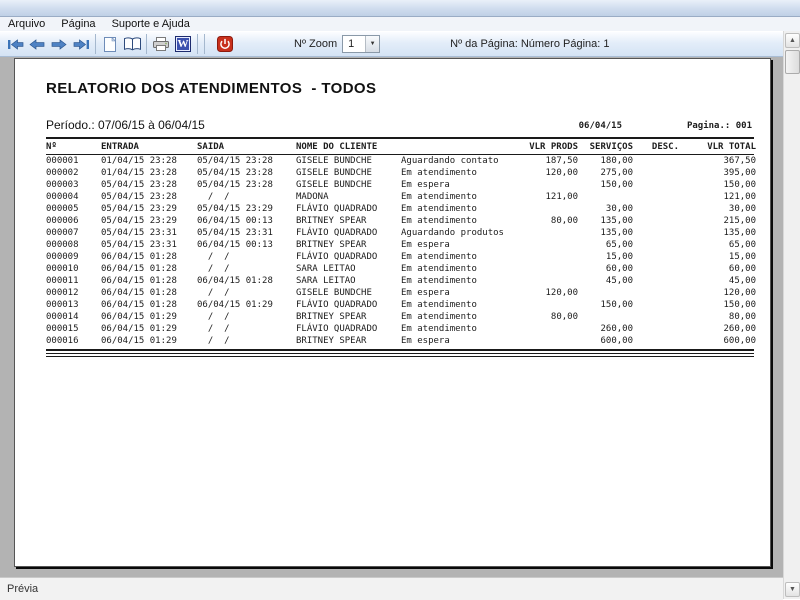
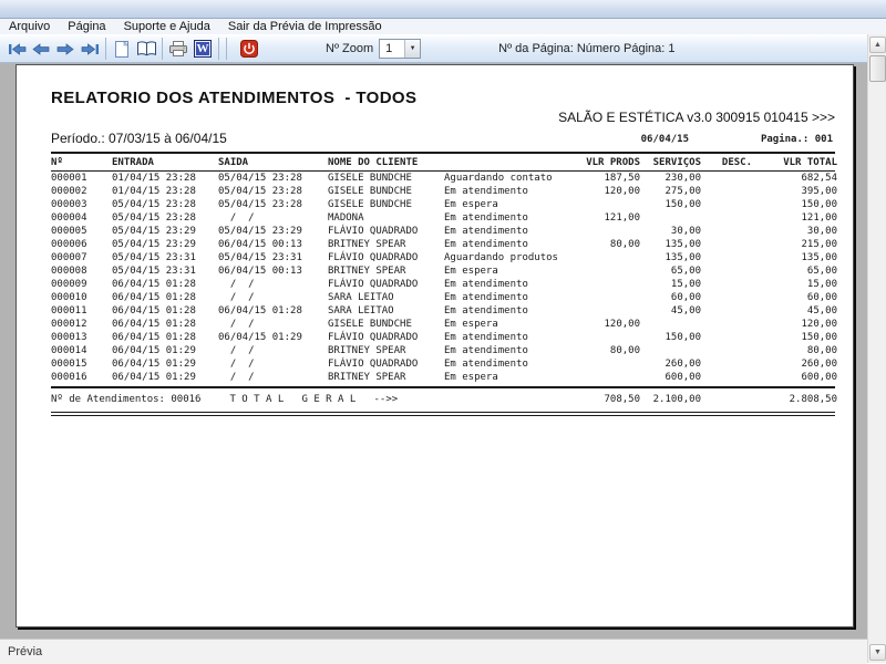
  Arquivo
  Página
  Suporte e Ajuda
+ Sair da Prévia de Impressão
  W
  Nº Zoom
  1
  Nº da Página: Número Página: 1
  RELATORIO DOS ATENDIMENTOS - TODOS
+ SALÃO E ESTÉTICA v3.0 300915 010415 >>>
- Período.: 07/06/15 à 06/04/15
+ Período.: 07/03/15 à 06/04/15
  06/04/15
  Pagina.: 001
  Nº
  ENTRADA
  SAIDA
  NOME DO CLIENTE
  VLR PRODS
  SERVIÇOS
  DESC.
  VLR TOTAL
  000001
  01/04/15 23:28
  05/04/15 23:28
  GISELE BUNDCHE
  Aguardando contato
  187,50
- 180,00
+ 230,00
- 367,50
+ 682,54
  000002
  01/04/15 23:28
  05/04/15 23:28
  GISELE BUNDCHE
  Em atendimento
  120,00
  275,00
  395,00
  000003
  05/04/15 23:28
  05/04/15 23:28
  GISELE BUNDCHE
  Em espera
  150,00
  150,00
  000004
  05/04/15 23:28
  / /
  MADONA
  Em atendimento
  121,00
  121,00
  000005
  05/04/15 23:29
  05/04/15 23:29
  FLÁVIO QUADRADO
  Em atendimento
  30,00
  30,00
  000006
  05/04/15 23:29
  06/04/15 00:13
  BRITNEY SPEAR
  Em atendimento
  80,00
  135,00
  215,00
  000007
  05/04/15 23:31
  05/04/15 23:31
  FLÁVIO QUADRADO
  Aguardando produtos
  135,00
  135,00
  000008
  05/04/15 23:31
  06/04/15 00:13
  BRITNEY SPEAR
  Em espera
  65,00
  65,00
  000009
  06/04/15 01:28
  / /
  FLÁVIO QUADRADO
  Em atendimento
  15,00
  15,00
  000010
  06/04/15 01:28
  / /
  SARA LEITAO
  Em atendimento
  60,00
  60,00
  000011
  06/04/15 01:28
  06/04/15 01:28
  SARA LEITAO
  Em atendimento
  45,00
  45,00
  000012
  06/04/15 01:28
  / /
  GISELE BUNDCHE
  Em espera
  120,00
  120,00
  000013
  06/04/15 01:28
  06/04/15 01:29
  FLÁVIO QUADRADO
  Em atendimento
  150,00
  150,00
  000014
  06/04/15 01:29
  / /
  BRITNEY SPEAR
  Em atendimento
  80,00
  80,00
  000015
  06/04/15 01:29
  / /
  FLÁVIO QUADRADO
  Em atendimento
  260,00
  260,00
  000016
  06/04/15 01:29
  / /
  BRITNEY SPEAR
  Em espera
  600,00
  600,00
+ Nº de Atendimentos: 00016 T O T A L G E R A L -->>
+ 708,50
+ 2.100,00
+ 2.808,50
  Prévia
